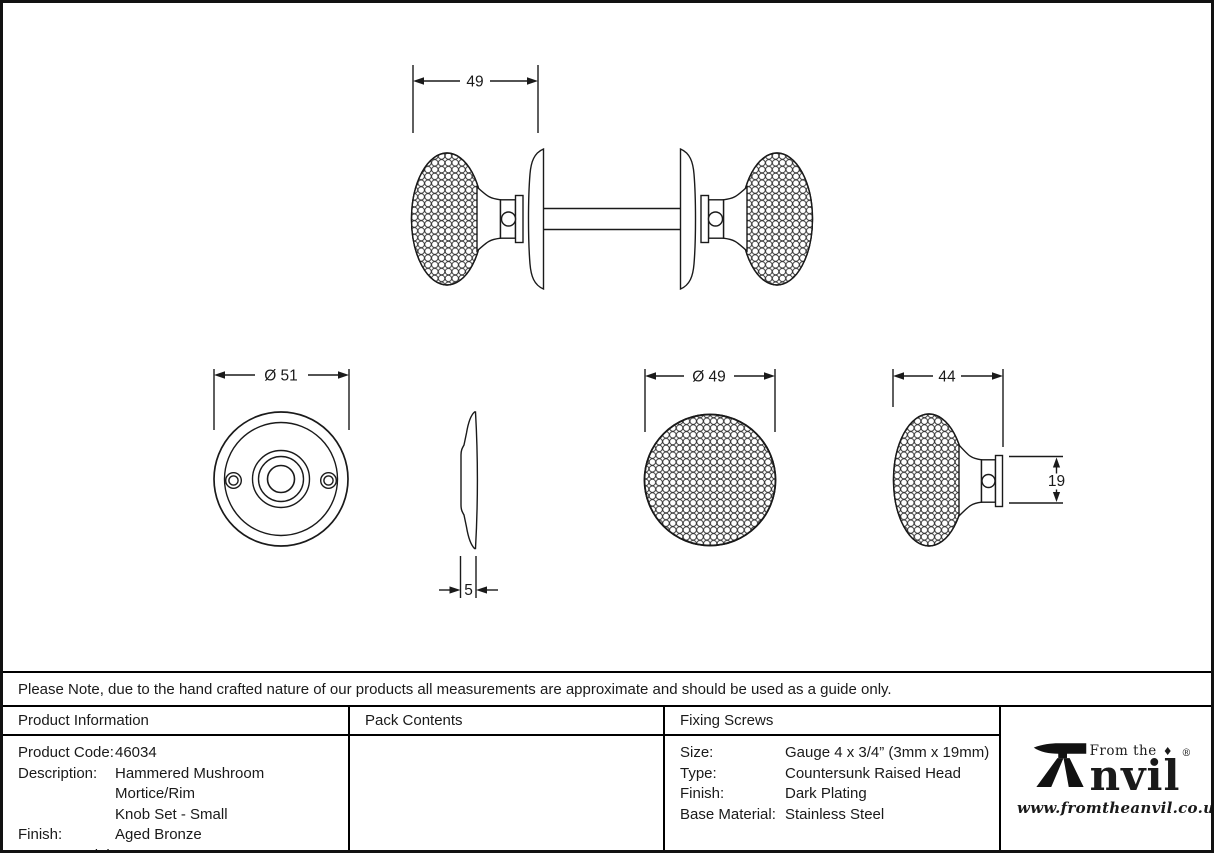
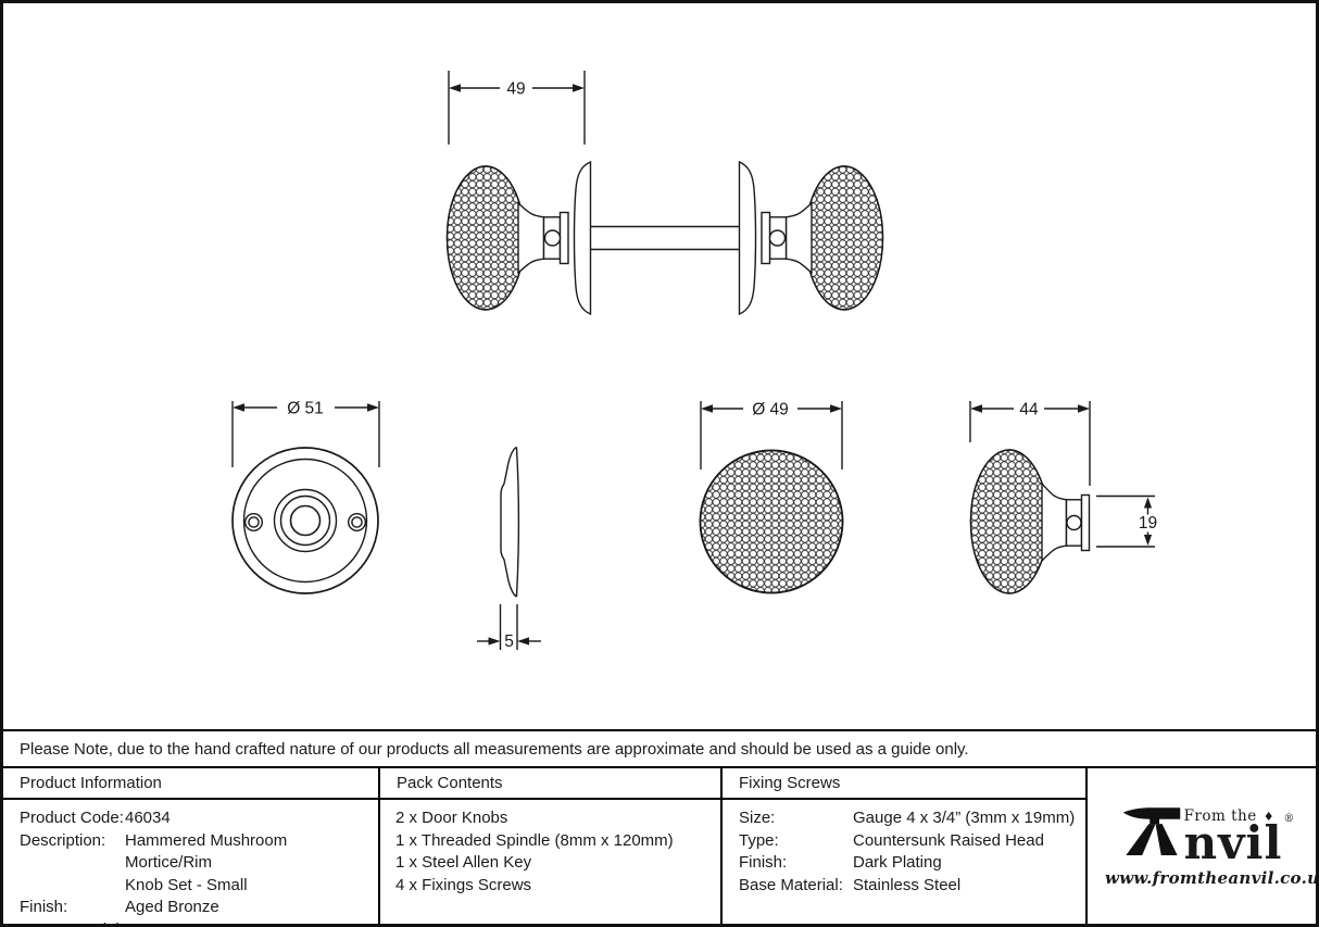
  49
  Ø 51
  5
  Ø 49
  44
  19
  Please Note, due to the hand crafted nature of our products all measurements are approximate and should be used as a guide only.
  Product Information
  Product Code:
  46034
  Description:
  Hammered Mushroom Mortice/Rim
  Knob Set - Small
  Finish:
  Aged Bronze
  Pack Contents
+ 2 x Door Knobs
+ 1 x Threaded Spindle (8mm x 120mm)
+ 1 x Steel Allen Key
+ 4 x Fixings Screws
  Fixing Screws
  Size:
  Gauge 4 x 3/4” (3mm x 19mm)
  Type:
  Countersunk Raised Head
  Finish:
  Dark Plating
  Base Material:
  Stainless Steel
  From the ♦
  nvil
  ®
  www.fromtheanvil.co.u
